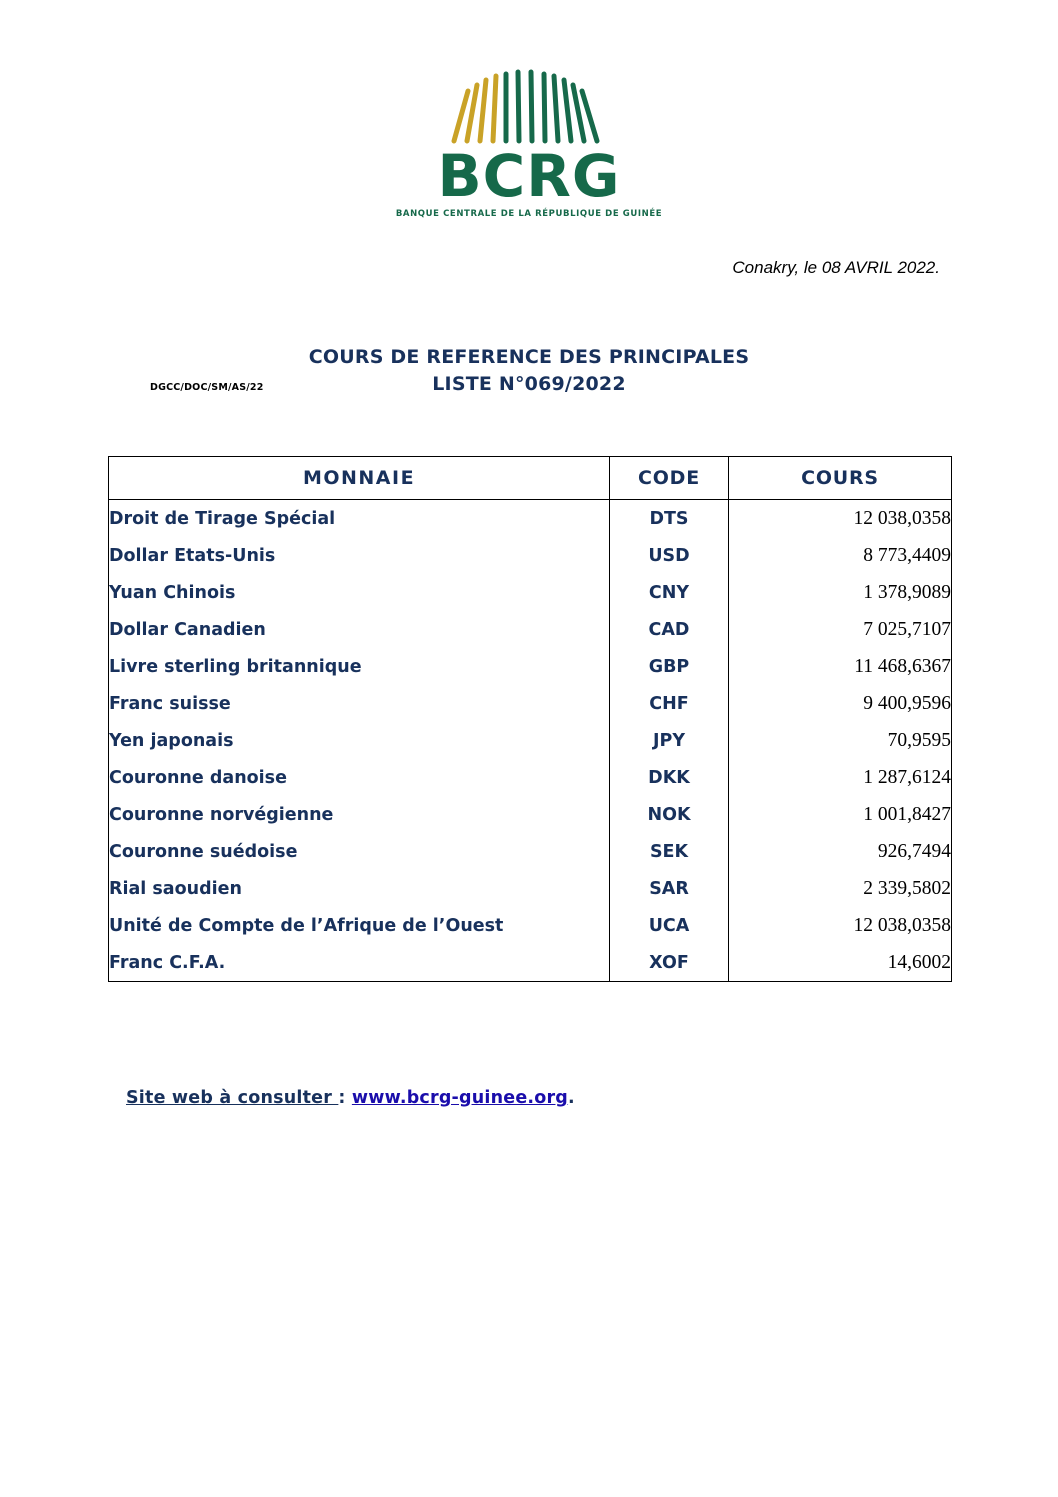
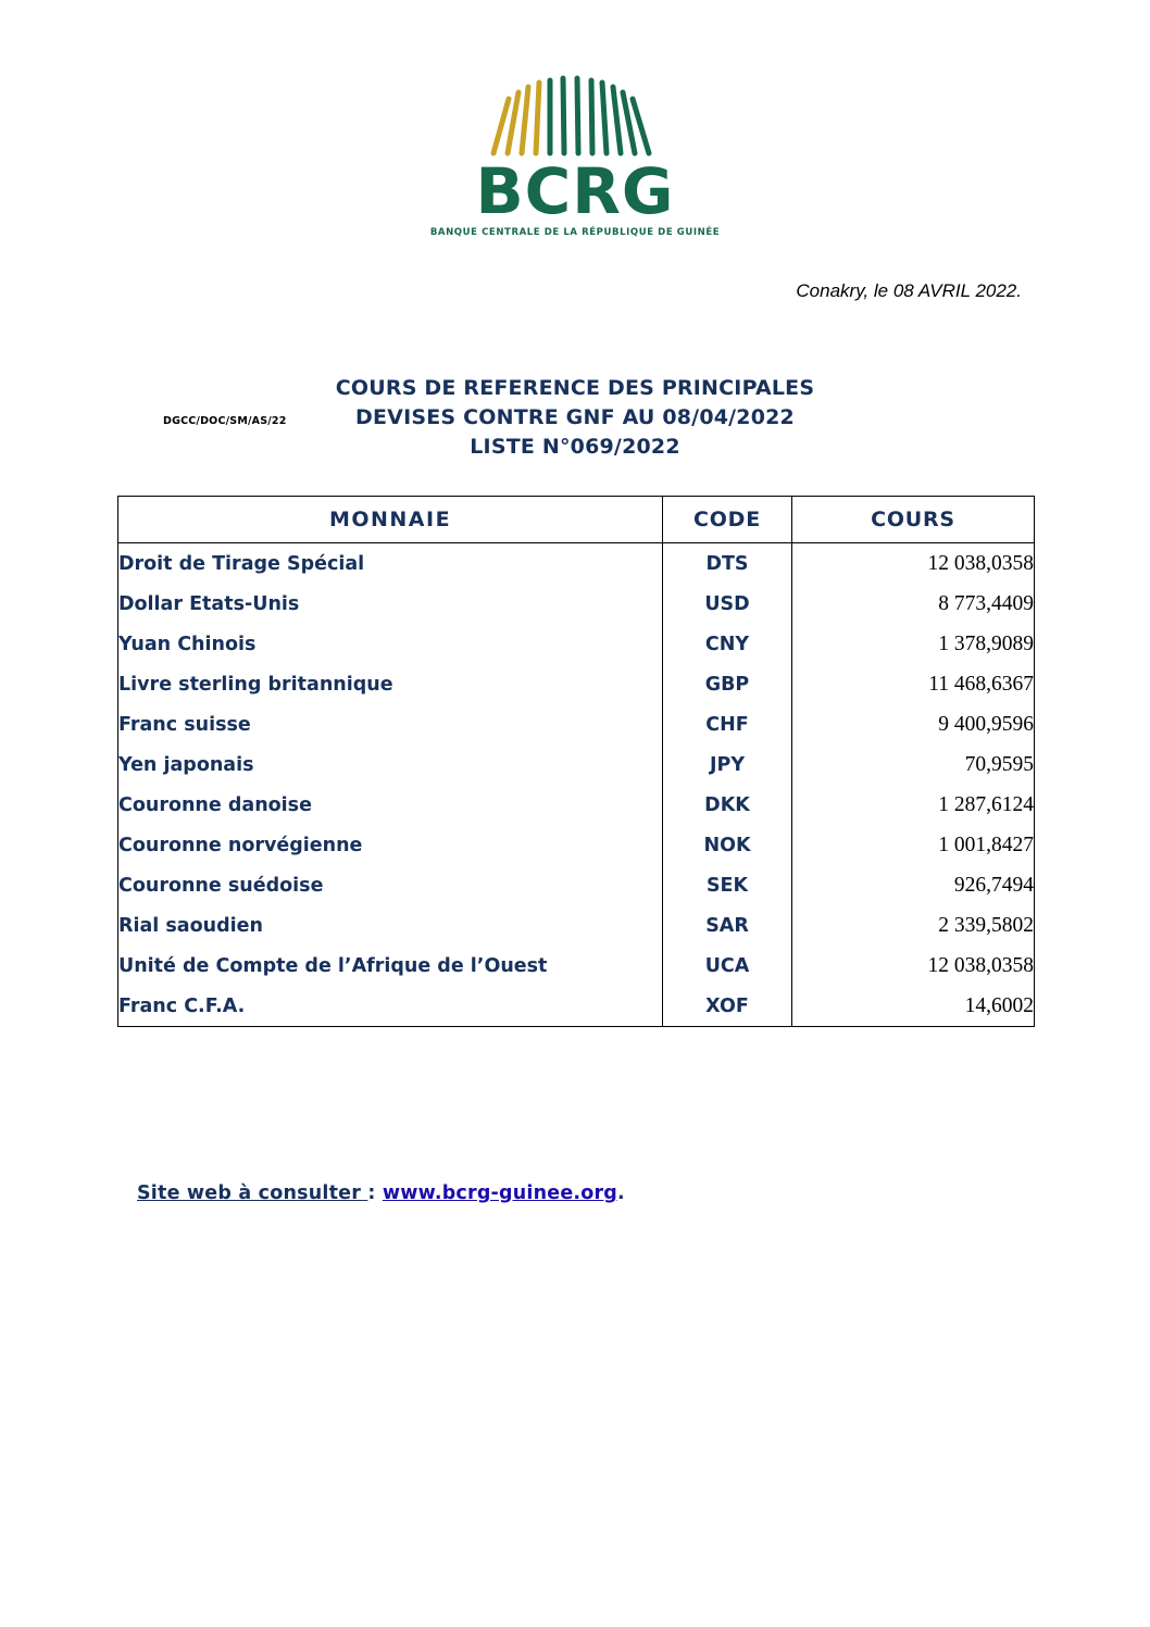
  BCRG
  BANQUE CENTRALE DE LA RÉPUBLIQUE DE GUINÉE
  Conakry, le 08 AVRIL 2022.
  DGCC/DOC/SM/AS/22
  COURS DE REFERENCE DES PRINCIPALES
+ DEVISES CONTRE GNF AU 08/04/2022
  LISTE N°069/2022
  MONNAIE	CODE	COURS
  Droit de Tirage Spécial	DTS	12 038,0358
  Dollar Etats-Unis	USD	8 773,4409
  Yuan Chinois	CNY	1 378,9089
- Dollar Canadien	CAD	7 025,7107
  Livre sterling britannique	GBP	11 468,6367
  Franc suisse	CHF	9 400,9596
  Yen japonais	JPY	70,9595
  Couronne danoise	DKK	1 287,6124
  Couronne norvégienne	NOK	1 001,8427
  Couronne suédoise	SEK	926,7494
  Rial saoudien	SAR	2 339,5802
  Unité de Compte de l’Afrique de l’Ouest	UCA	12 038,0358
  Franc C.F.A.	XOF	14,6002
  Site web à consulter : www.bcrg-guinee.org.
